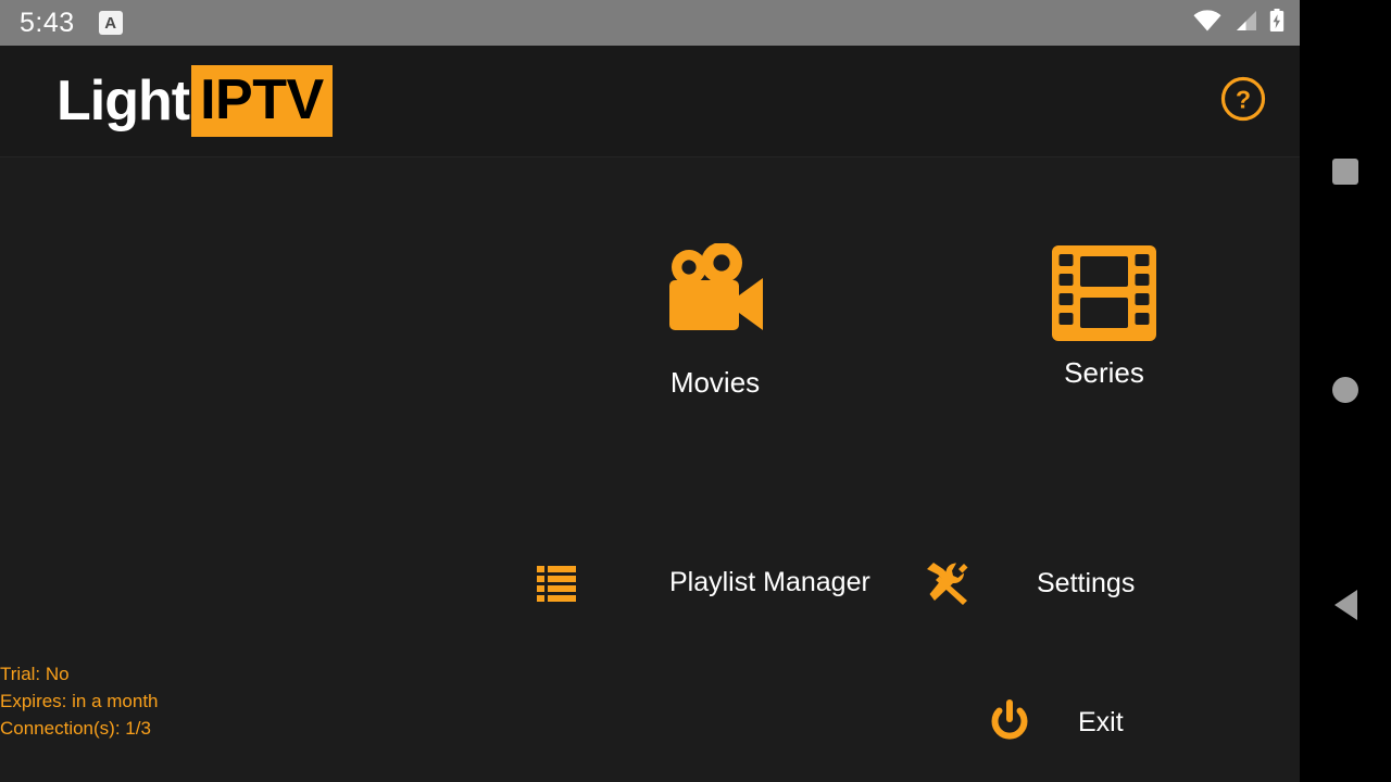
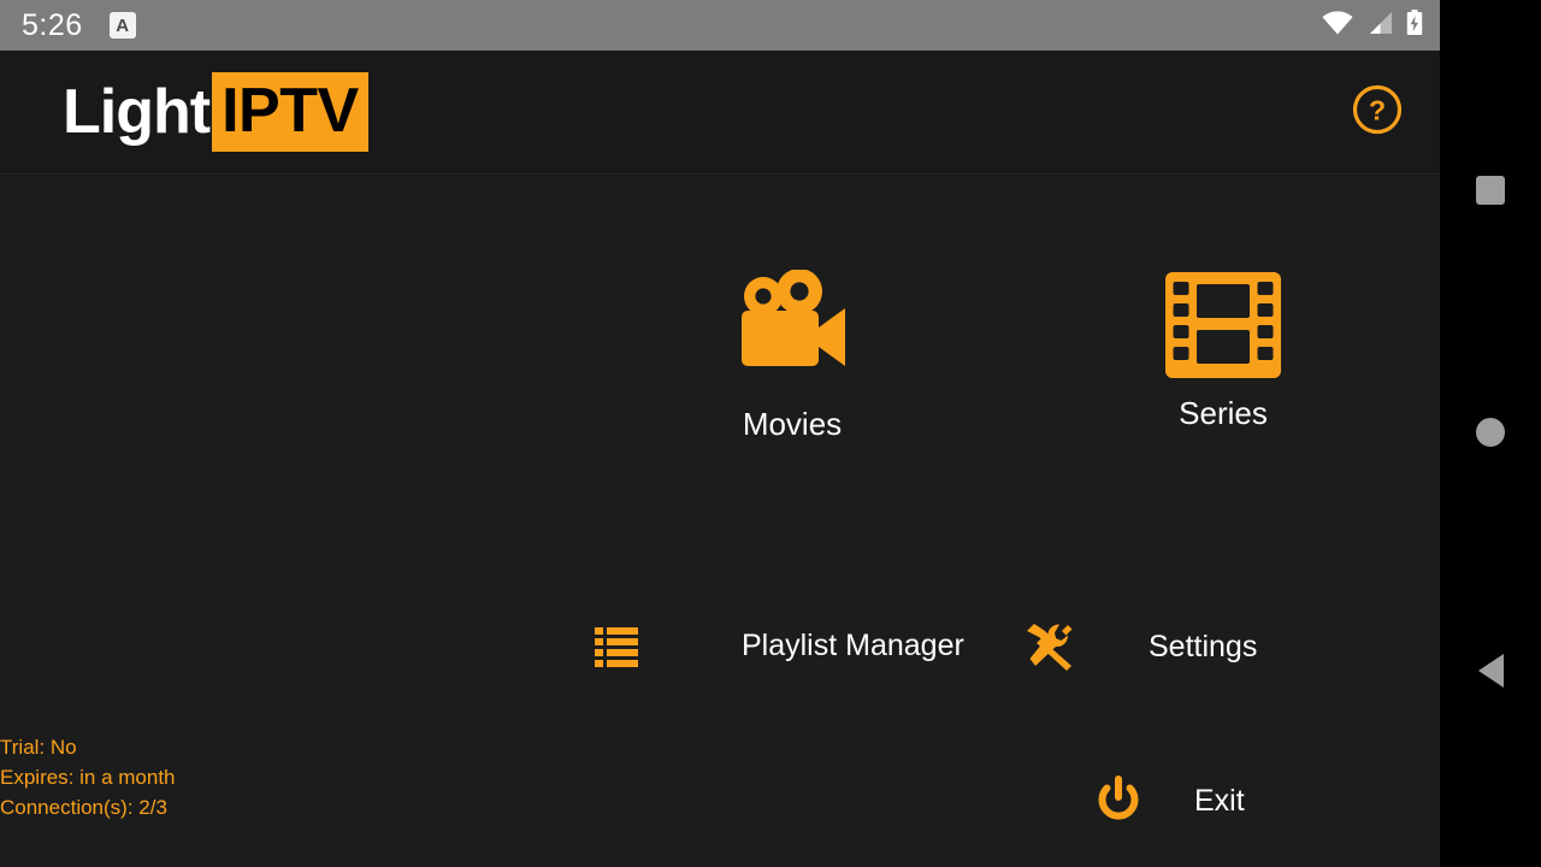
- 5:43
+ 5:26
  A
  Light
  IPTV
  ?
  Movies
  Series
  Playlist Manager
  Settings
  Exit
  Trial: No
  Expires: in a month
- Connection(s): 1/3
+ Connection(s): 2/3
